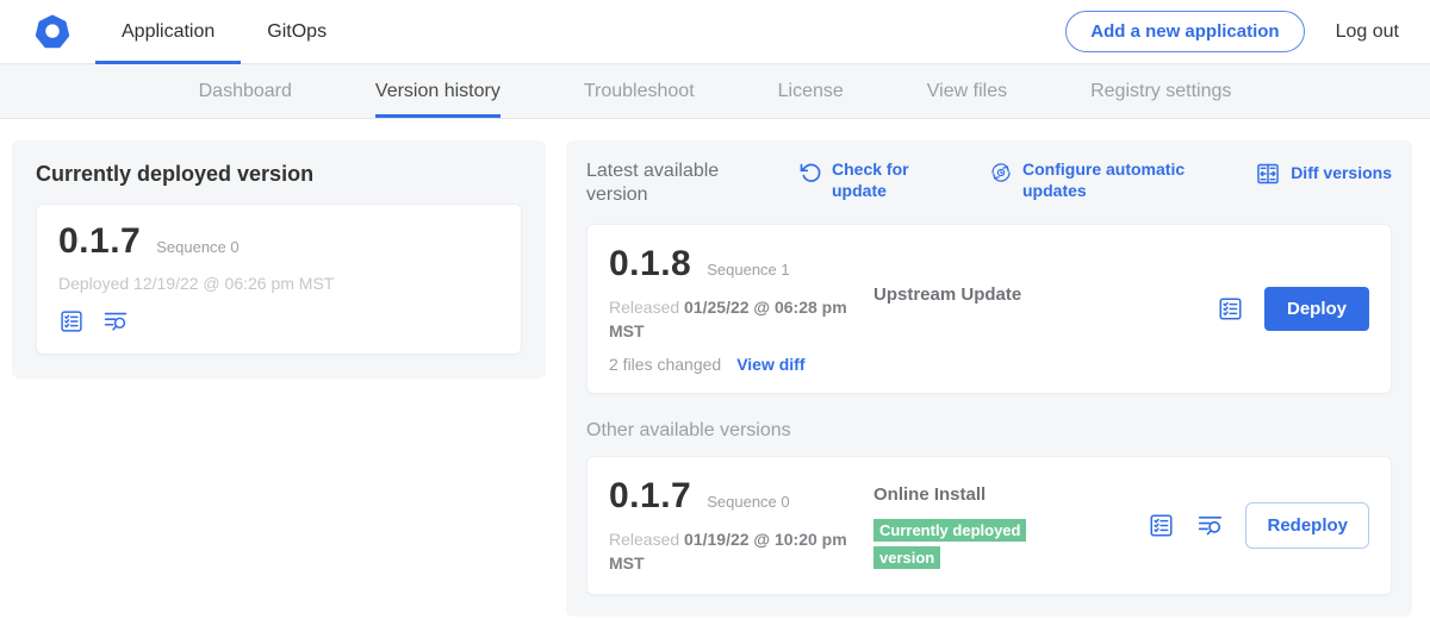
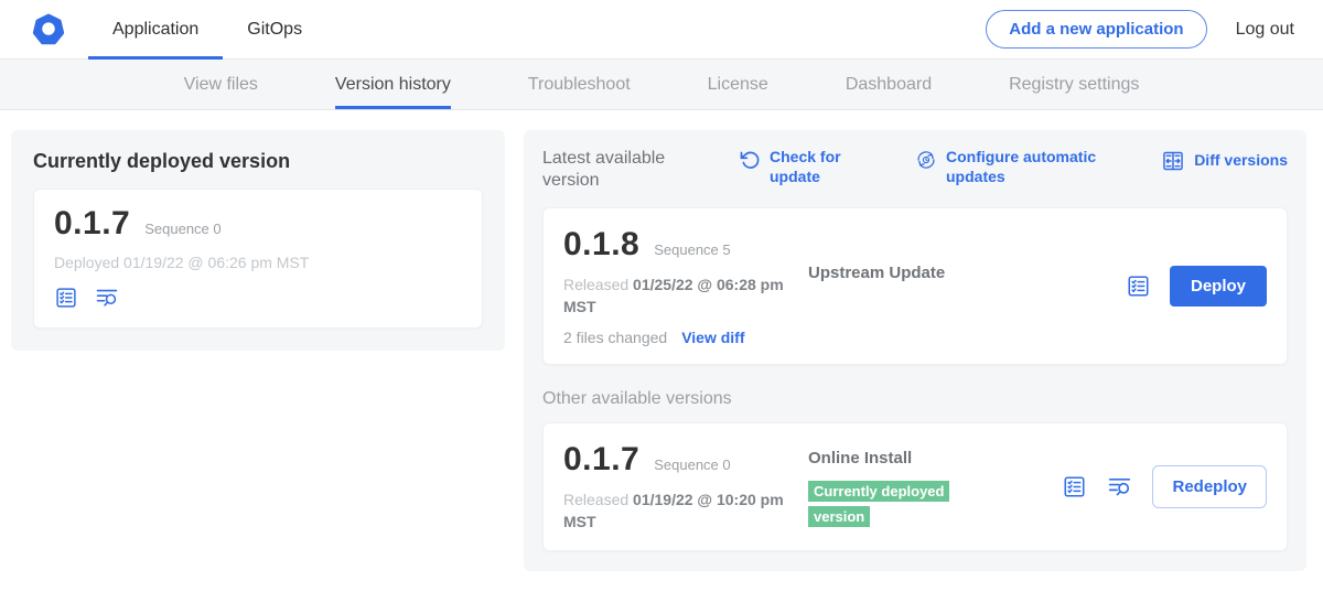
  Application
  GitOps
  Add a new application
  Log out
- Dashboard
+ View files
  Version history
  Troubleshoot
  License
- View files
+ Dashboard
  Registry settings
  Currently deployed version
  0.1.7
  Sequence 0
- Deployed 12/19/22 @ 06:26 pm MST
+ Deployed 01/19/22 @ 06:26 pm MST
  Latest available version
  Check for update
  Configure automatic updates
  Diff versions
  0.1.8
- Sequence 1
+ Sequence 5
  Released 01/25/22 @ 06:28 pm MST
  2 files changed
  View diff
  Upstream Update
  Deploy
  Other available versions
  0.1.7
  Sequence 0
  Released 01/19/22 @ 10:20 pm MST
  Online Install
  Currently deployed version
  Redeploy
